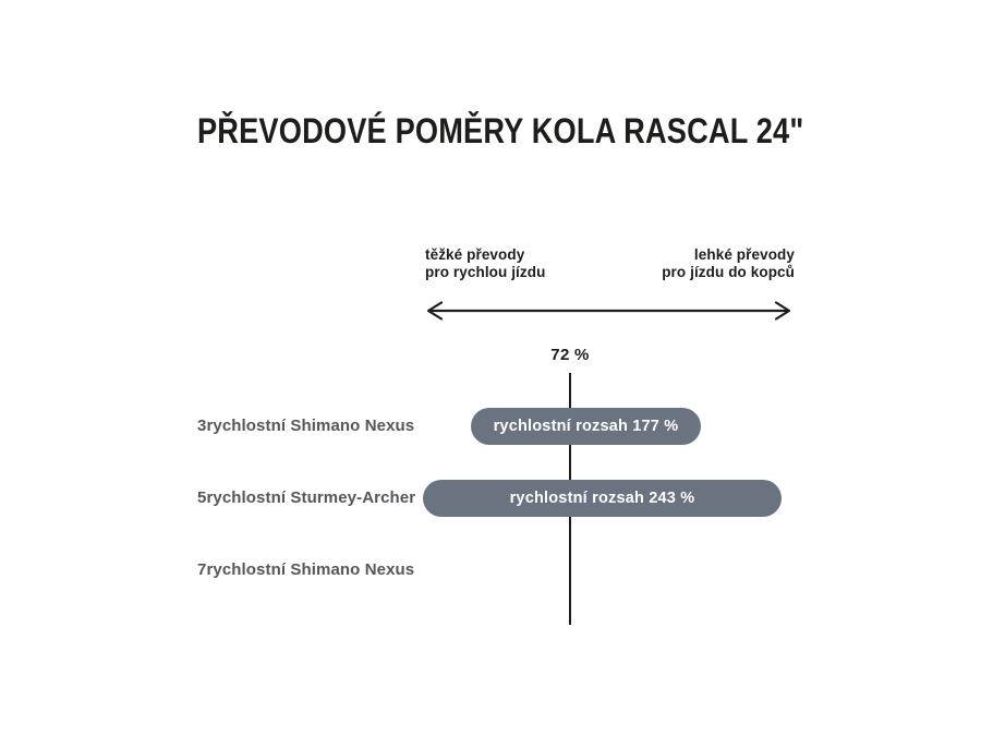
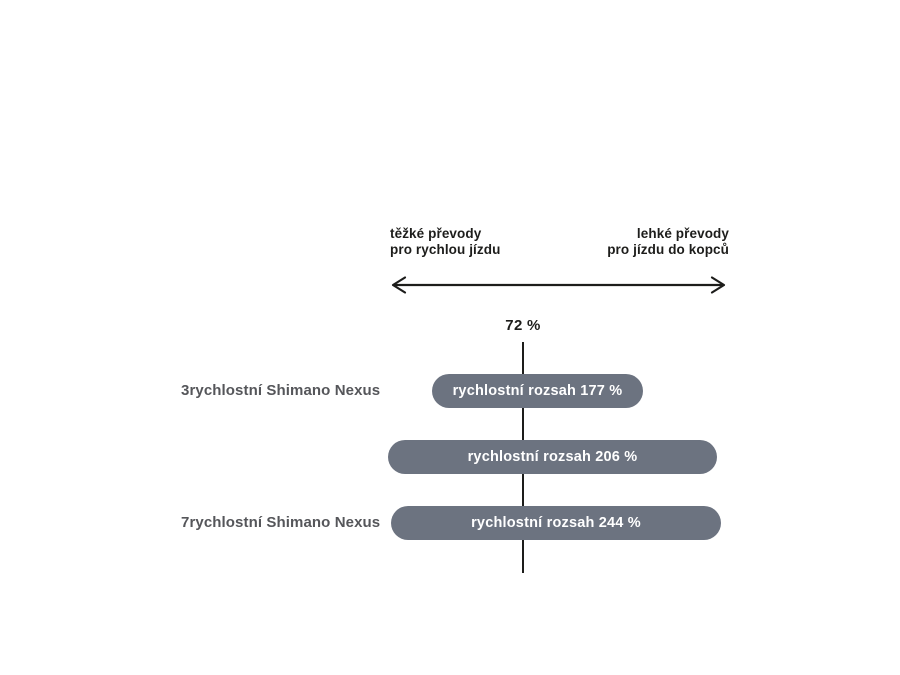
- PŘEVODOVÉ POMĚRY KOLA RASCAL 24"
  těžké převody
  pro rychlou jízdu
  lehké převody
  pro jízdu do kopců
  72 %
  3rychlostní Shimano Nexus
  rychlostní rozsah 177 %
- 5rychlostní Sturmey-Archer
- rychlostní rozsah 243 %
+ rychlostní rozsah 206 %
  7rychlostní Shimano Nexus
+ rychlostní rozsah 244 %
